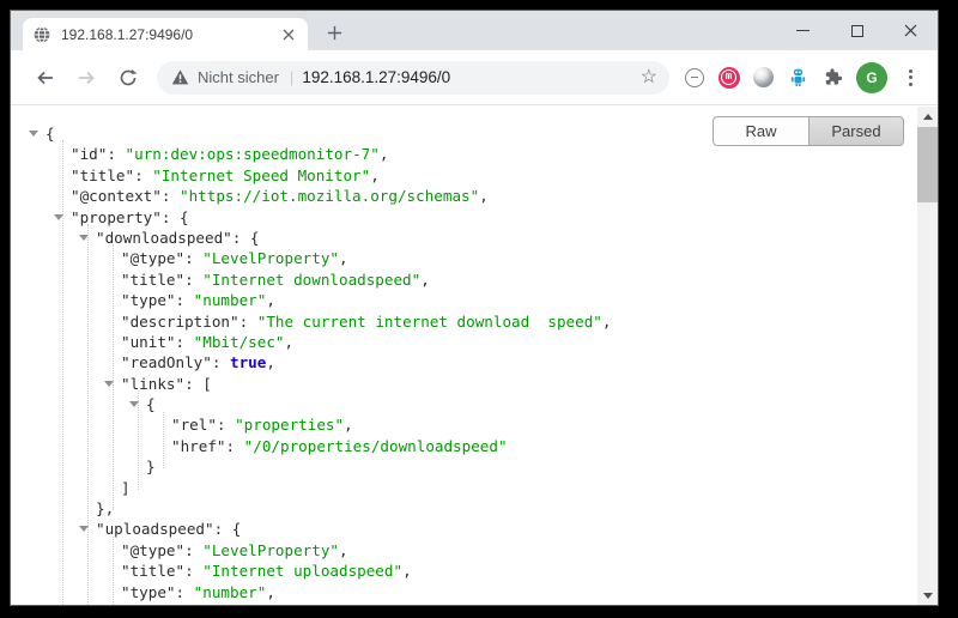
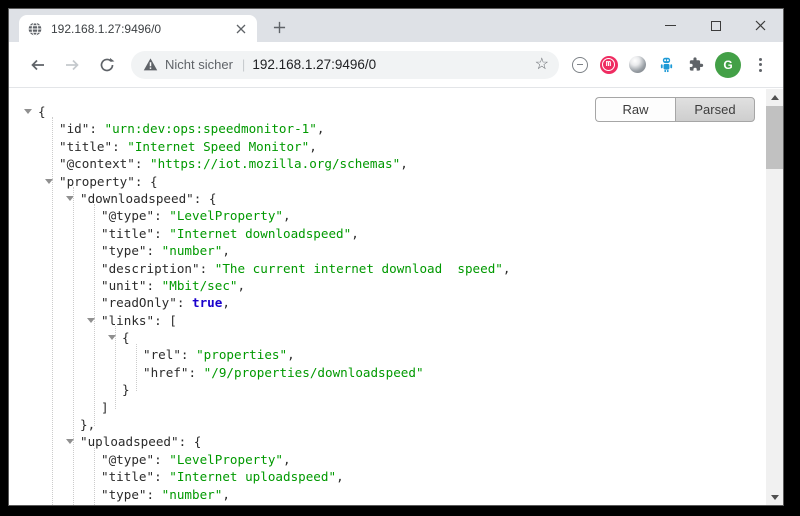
  192.168.1.27:9496/0
  Nicht sicher
  |
  192.168.1.27:9496/0
  ☆
  m
  G
  Raw
  Parsed
  {
- "id": "urn:dev:ops:speedmonitor-7",
+ "id": "urn:dev:ops:speedmonitor-1",
  "title": "Internet Speed Monitor",
  "@context": "https://iot.mozilla.org/schemas",
  "property": {
  "downloadspeed": {
  "@type": "LevelProperty",
  "title": "Internet downloadspeed",
  "type": "number",
  "description": "The current internet download speed",
  "unit": "Mbit/sec",
  "readOnly": true,
  "links": [
  {
  "rel": "properties",
- "href": "/0/properties/downloadspeed"
+ "href": "/9/properties/downloadspeed"
  }
  ]
  },
  "uploadspeed": {
  "@type": "LevelProperty",
  "title": "Internet uploadspeed",
  "type": "number",
